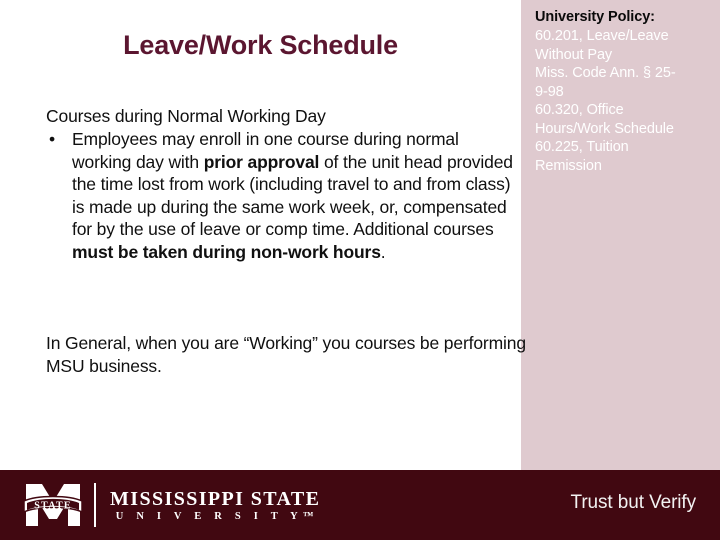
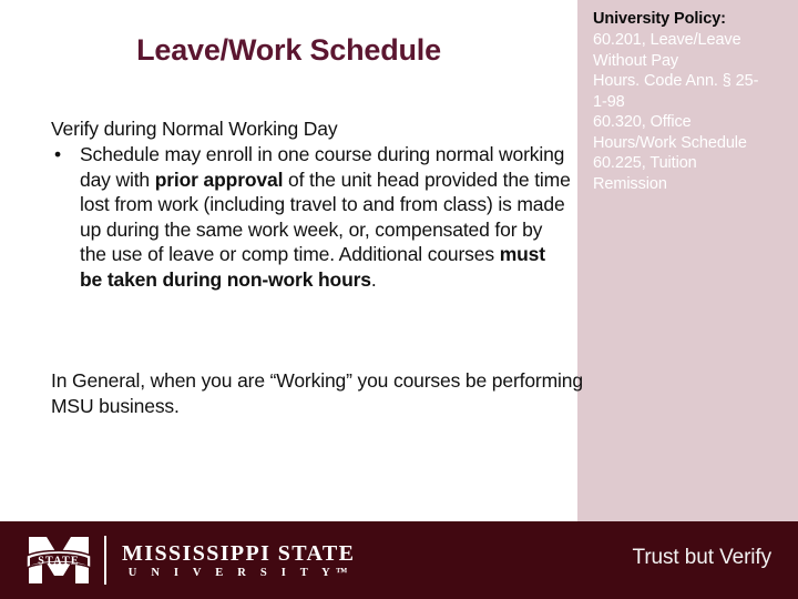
  University Policy:
  60.201, Leave/Leave
  Without Pay
- Miss. Code Ann. § 25-
+ Hours. Code Ann. § 25-
- 9-98
+ 1-98
  60.320, Office
  Hours/Work Schedule
  60.225, Tuition
  Remission
  Leave/Work Schedule
- Courses during Normal Working Day
+ Verify during Normal Working Day
  •
- Employees may enroll in one course during normal working day with prior approval of the unit head provided the time lost from work (including travel to and from class) is made up during the same work week, or, compensated for by the use of leave or comp time. Additional courses must be taken during non-work hours.
+ Schedule may enroll in one course during normal working day with prior approval of the unit head provided the time lost from work (including travel to and from class) is made up during the same work week, or, compensated for by the use of leave or comp time. Additional courses must be taken during non-work hours.
  In General, when you are “Working” you courses be performing MSU business.
  STATE
  MISSISSIPPI STATE
  U N I V E R S I T Y™
  Trust but Verify
